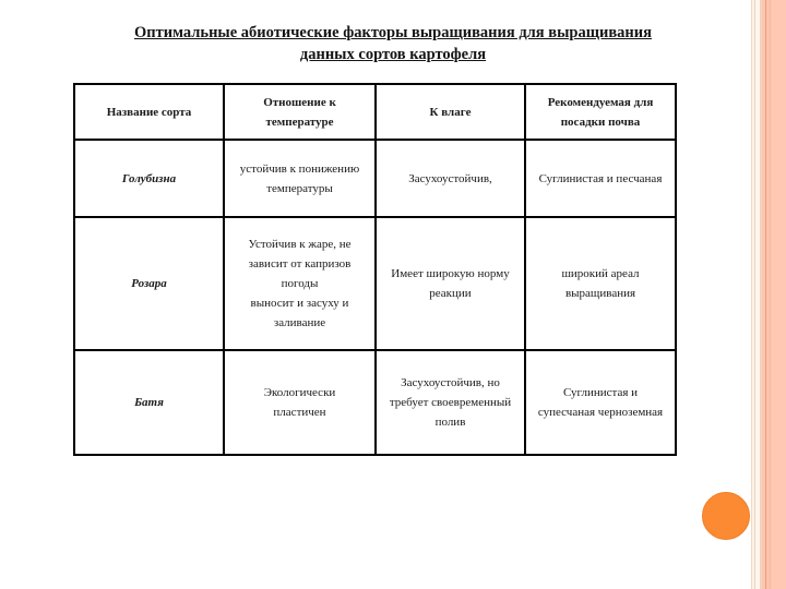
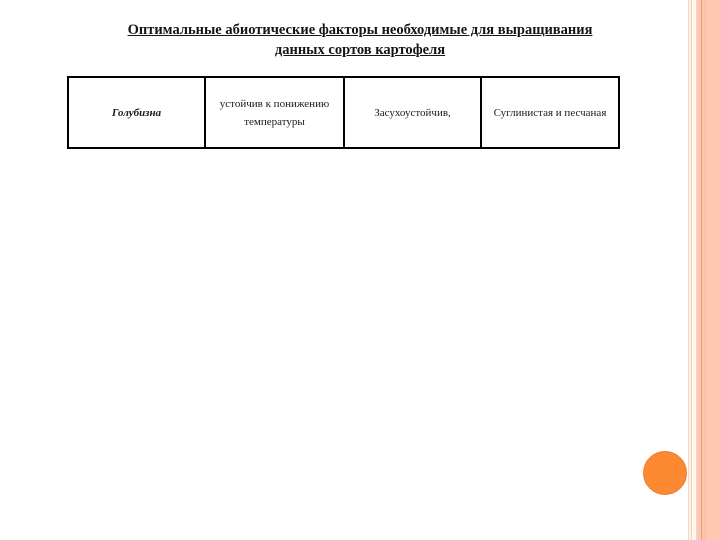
- Оптимальные абиотические факторы выращивания для выращивания
+ Оптимальные абиотические факторы необходимые для выращивания
  данных сортов картофеля
- Название сорта	Отношение к температуре	К влаге	Рекомендуемая для посадки почва
  Голубизна	устойчив к понижению температуры	Засухоустойчив,	Суглинистая и песчаная
- Розара	Устойчив к жаре, не зависит от капризов погоды выносит и засуху и заливание	Имеет широкую норму реакции	широкий ареал выращивания
- Батя	Экологически пластичен	Засухоустойчив, но требует своевременный полив	Суглинистая и супесчаная черноземная
